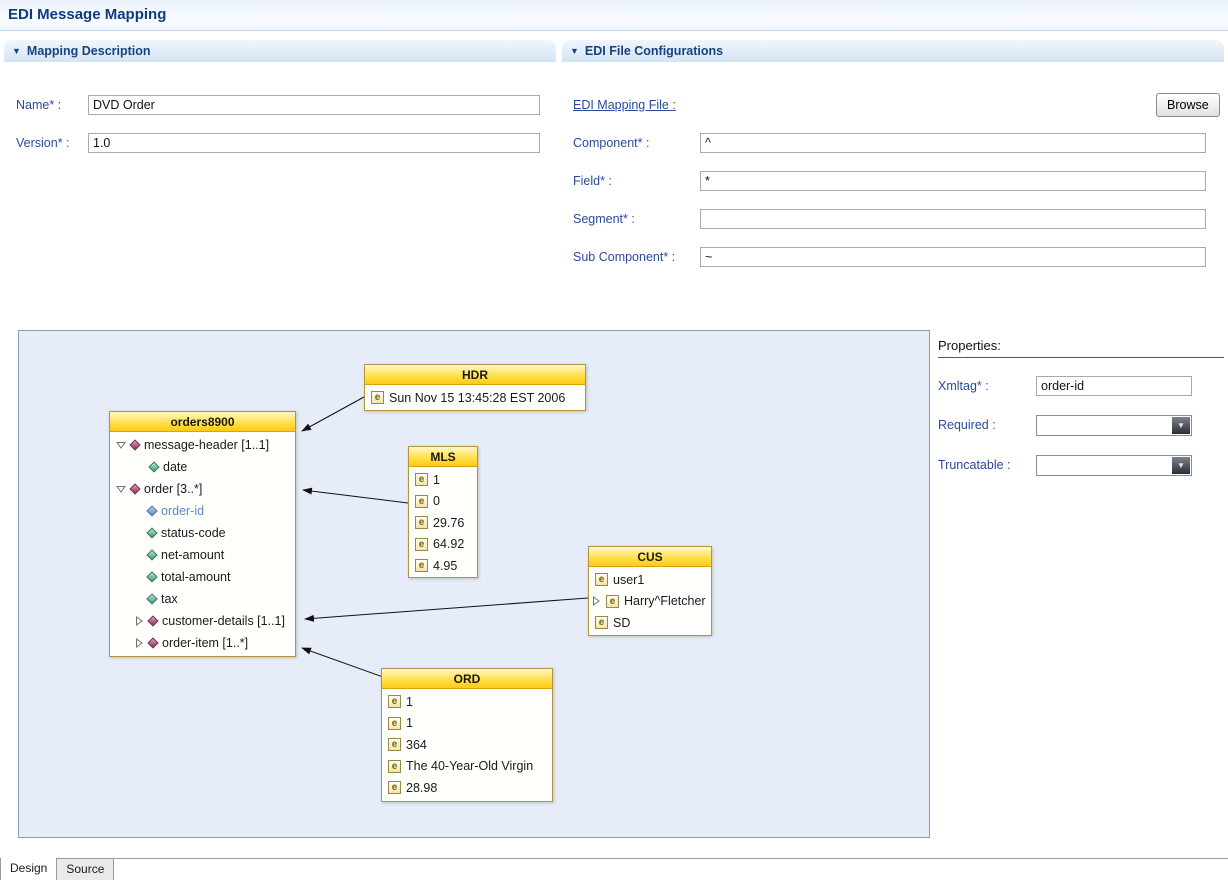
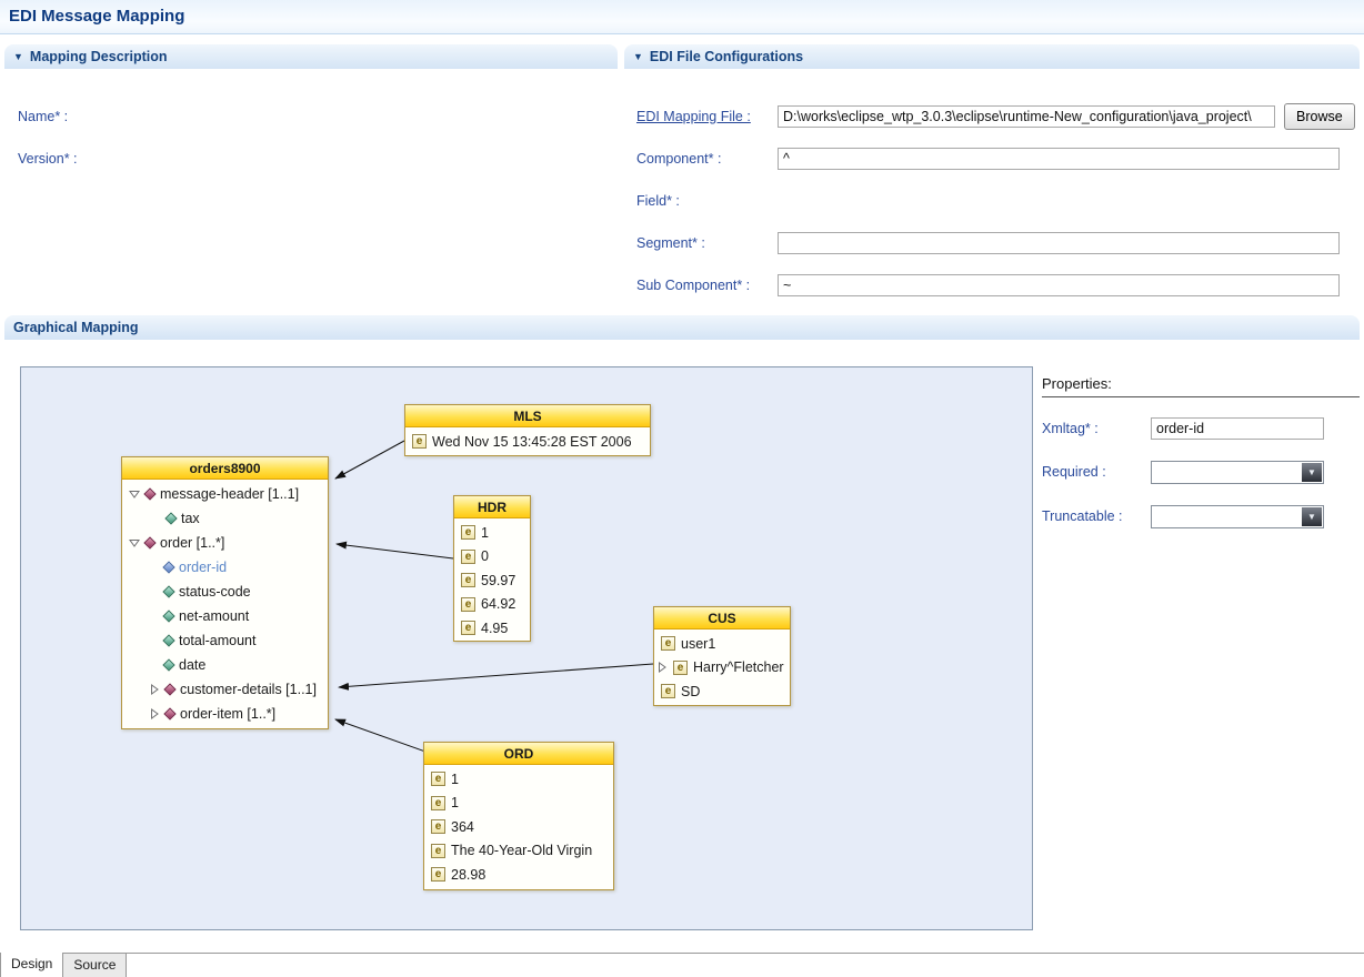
  EDI Message Mapping
  ▼
  Mapping Description
  Name* :
- DVD Order
  Version* :
- 1.0
  ▼
  EDI File Configurations
  EDI Mapping File :
+ D:\works\eclipse_wtp_3.0.3\eclipse\runtime-New_configuration\java_project\
  Browse
  Component* :
  ^
  Field* :
- *
  Segment* :
  Sub Component* :
  ~
+ Graphical Mapping
  orders8900
  message-header [1..1]
- date
+ tax
- order [3..*]
+ order [1..*]
  order-id
  status-code
  net-amount
  total-amount
- tax
+ date
  customer-details [1..1]
  order-item [1..*]
- HDR
+ MLS
  e
- Sun Nov 15 13:45:28 EST 2006
+ Wed Nov 15 13:45:28 EST 2006
- MLS
+ HDR
  e
  1
  e
  0
  e
- 29.76
+ 59.97
  e
  64.92
  e
  4.95
  CUS
  e
  user1
  e
  Harry^Fletcher
  e
  SD
  ORD
  e
  1
  e
  1
  e
  364
  e
  The 40-Year-Old Virgin
  e
  28.98
  Properties:
  Xmltag* :
  order-id
  Required :
  ▼
  Truncatable :
  ▼
  Design
  Source
